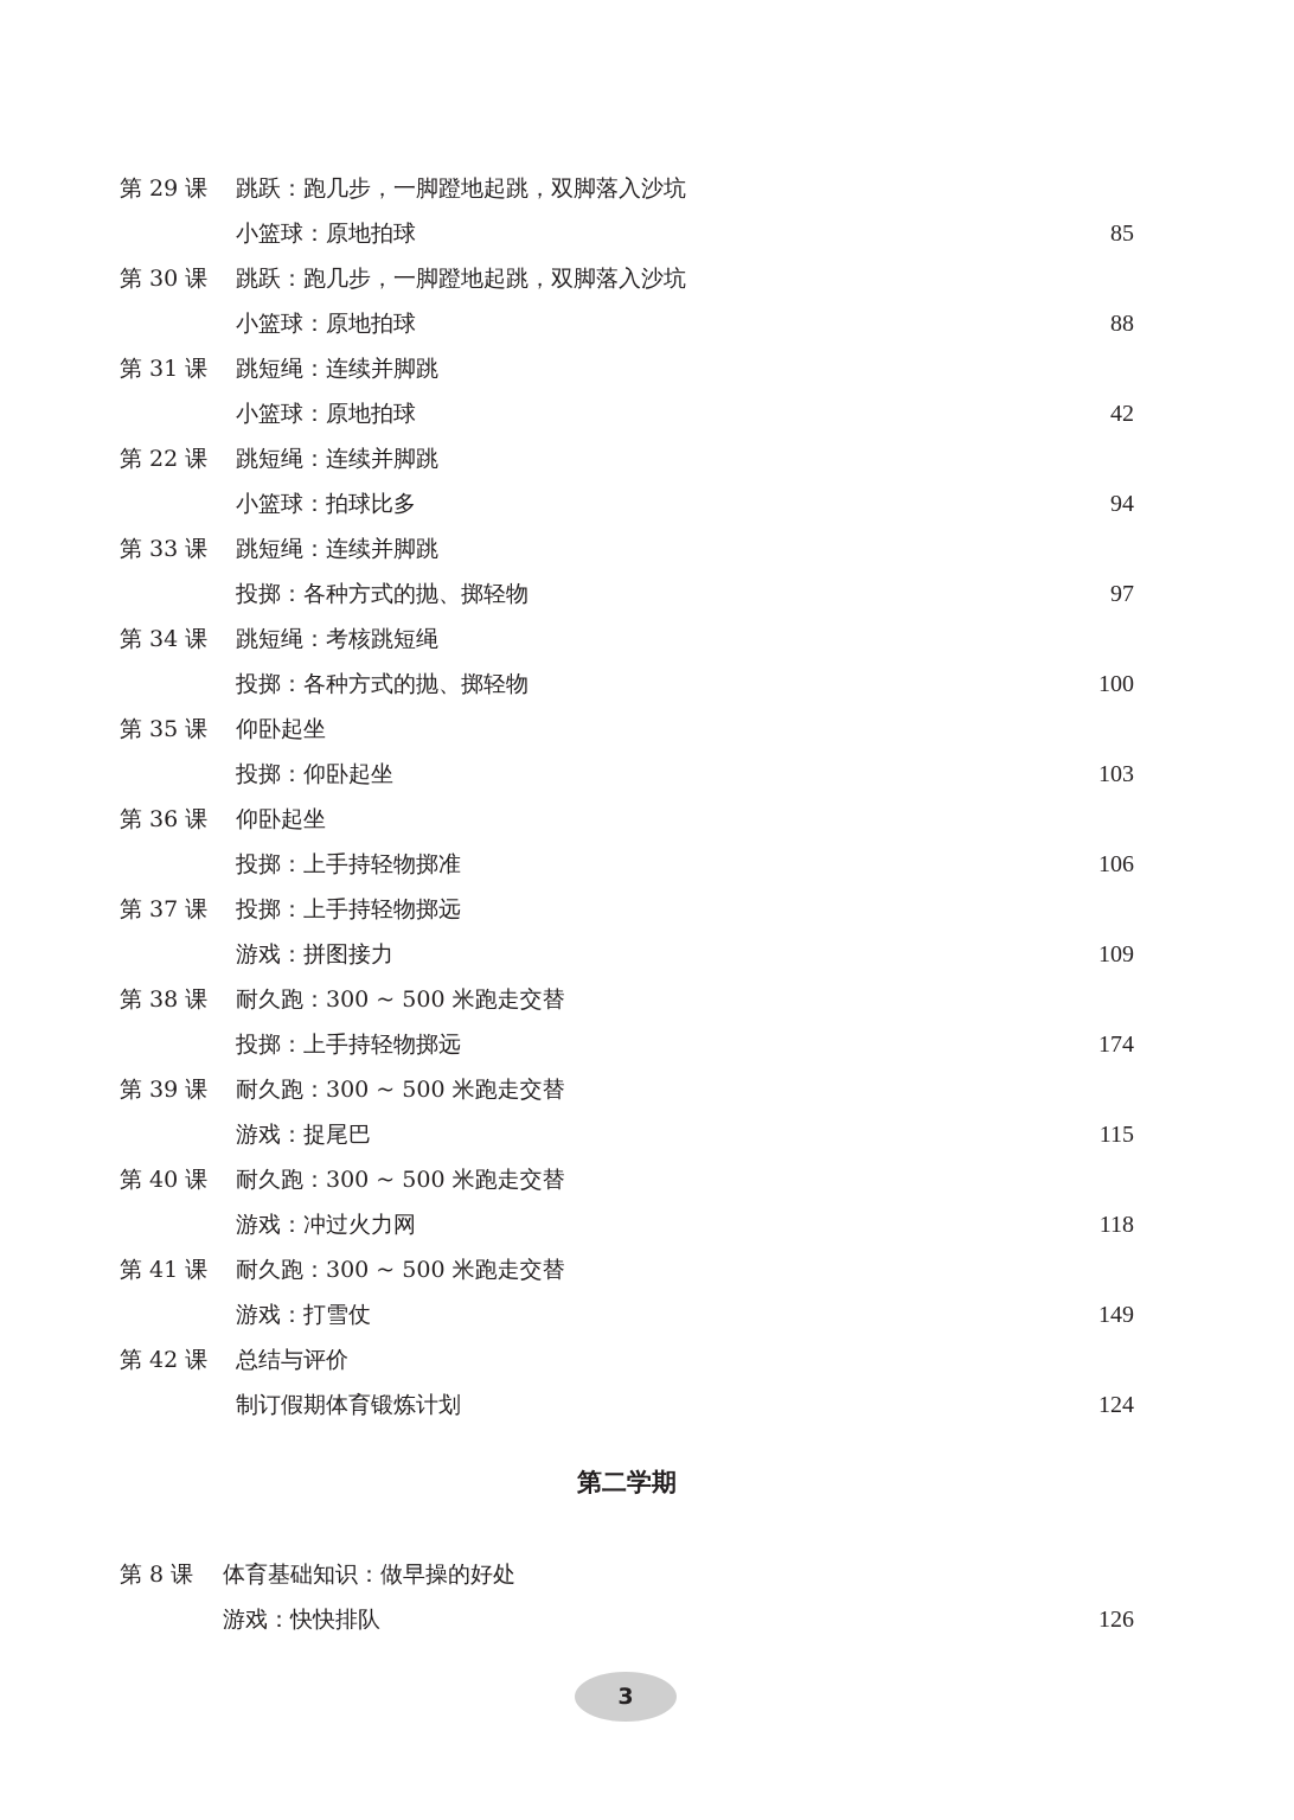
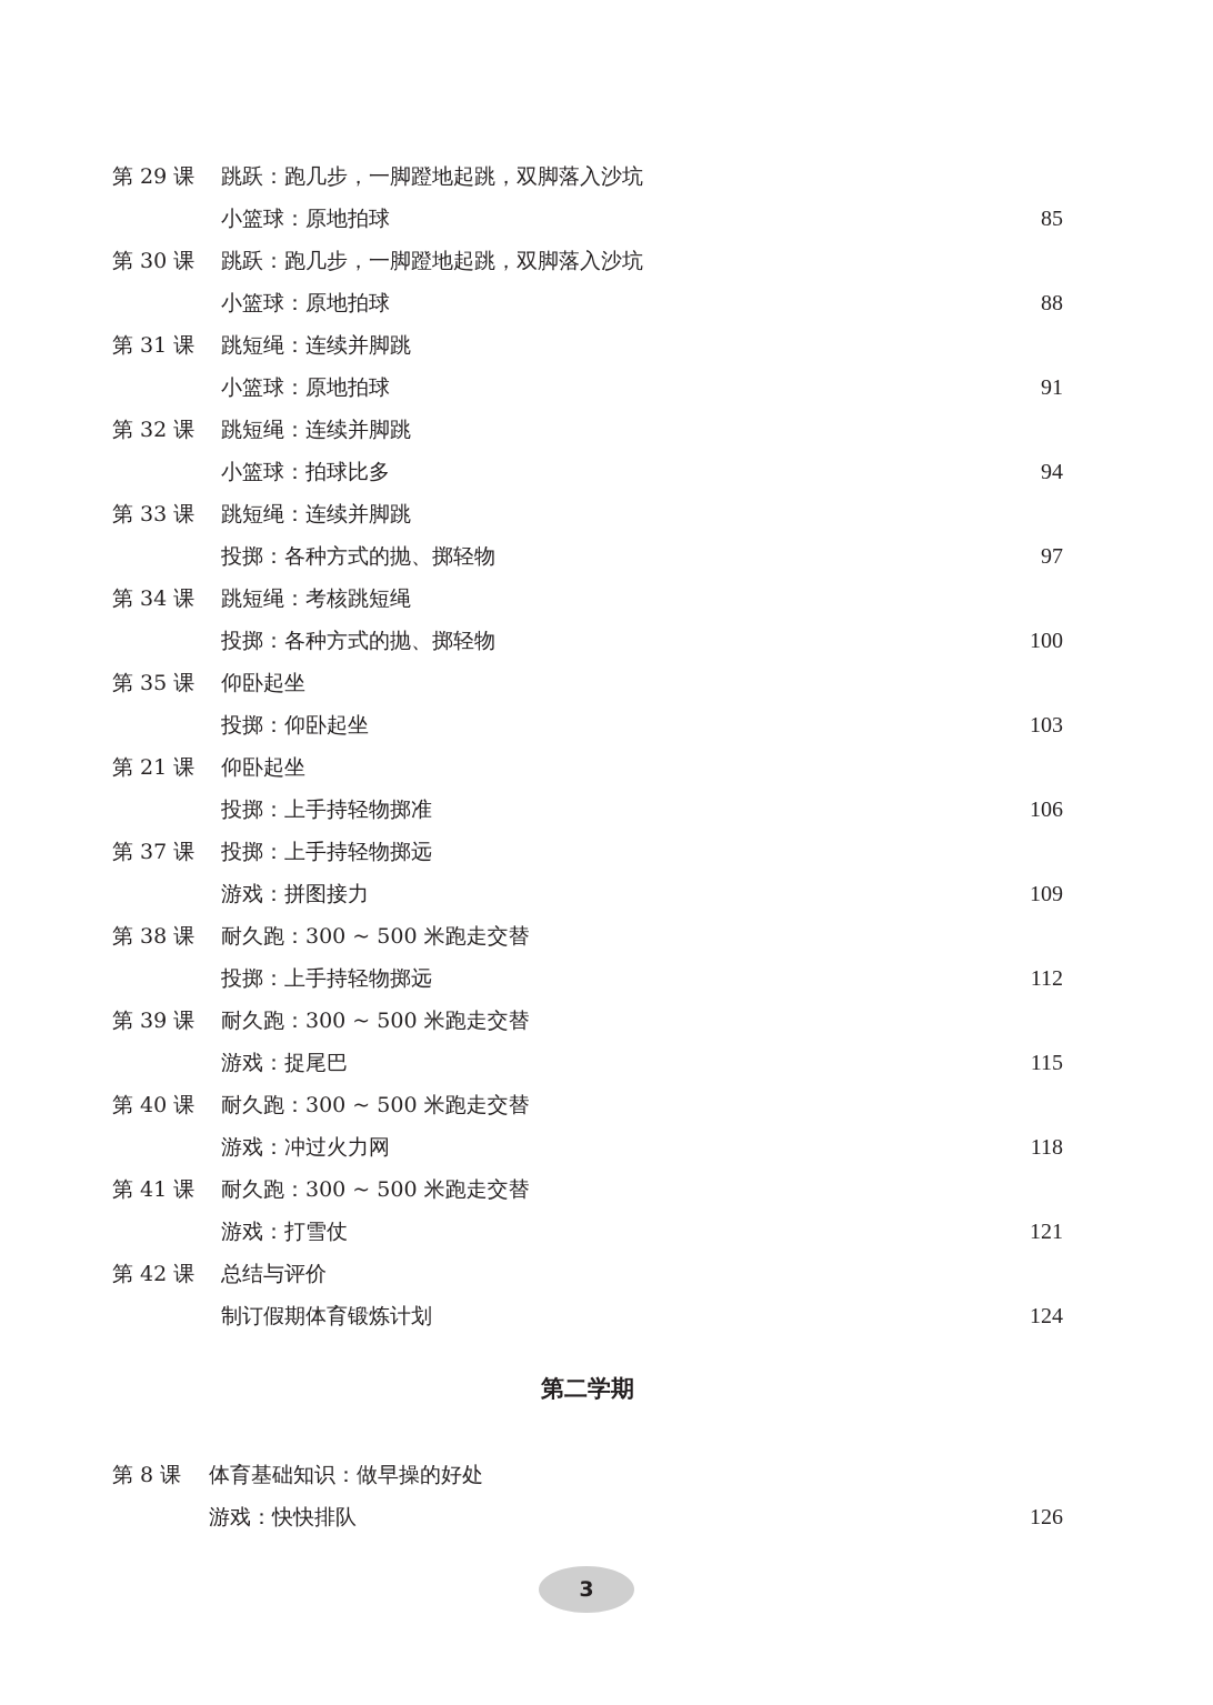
  第 29 课
  跳跃：跑几步，一脚蹬地起跳，双脚落入沙坑
  小篮球：原地拍球
  85
  第 30 课
  跳跃：跑几步，一脚蹬地起跳，双脚落入沙坑
  小篮球：原地拍球
  88
  第 31 课
  跳短绳：连续并脚跳
  小篮球：原地拍球
- 42
+ 91
- 第 22 课
+ 第 32 课
  跳短绳：连续并脚跳
  小篮球：拍球比多
  94
  第 33 课
  跳短绳：连续并脚跳
  投掷：各种方式的抛、掷轻物
  97
  第 34 课
  跳短绳：考核跳短绳
  投掷：各种方式的抛、掷轻物
  100
  第 35 课
  仰卧起坐
  投掷：仰卧起坐
  103
- 第 36 课
+ 第 21 课
  仰卧起坐
  投掷：上手持轻物掷准
  106
  第 37 课
  投掷：上手持轻物掷远
  游戏：拼图接力
  109
  第 38 课
  耐久跑：300 ~ 500 米跑走交替
  投掷：上手持轻物掷远
- 174
+ 112
  第 39 课
  耐久跑：300 ~ 500 米跑走交替
  游戏：捉尾巴
  115
  第 40 课
  耐久跑：300 ~ 500 米跑走交替
  游戏：冲过火力网
  118
  第 41 课
  耐久跑：300 ~ 500 米跑走交替
  游戏：打雪仗
- 149
+ 121
  第 42 课
  总结与评价
  制订假期体育锻炼计划
  124
  第二学期
  第 8 课
  体育基础知识：做早操的好处
  游戏：快快排队
  126
  3
